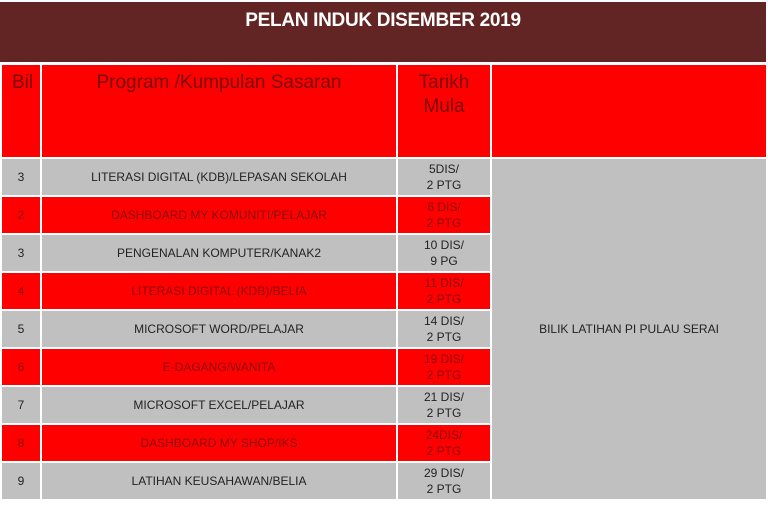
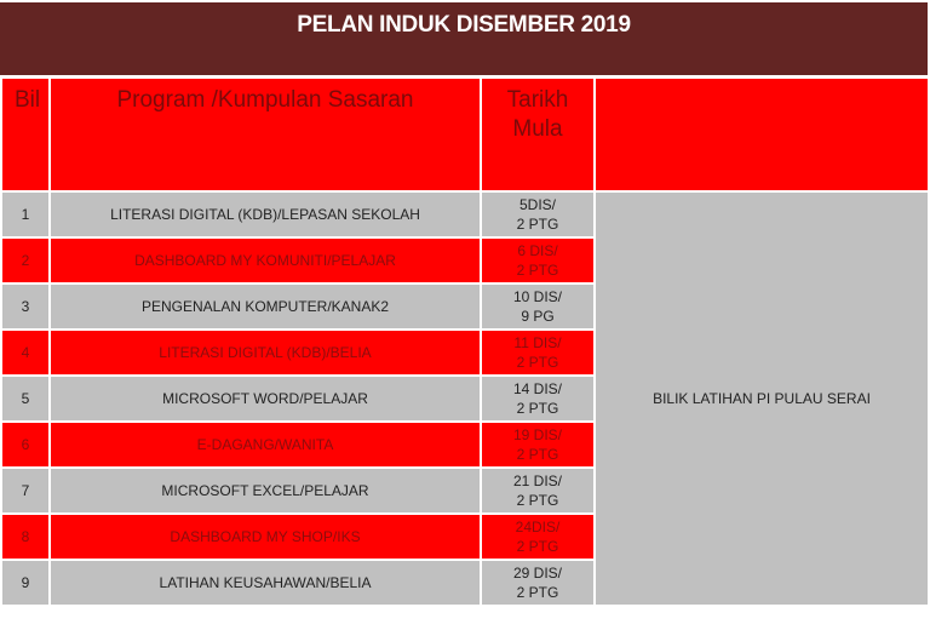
  PELAN INDUK DISEMBER 2019
  Bil	Program /Kumpulan Sasaran	Tarikh Mula
- 3	LITERASI DIGITAL (KDB)/LEPASAN SEKOLAH	5DIS/ 2 PTG	BILIK LATIHAN PI PULAU SERAI
+ 1	LITERASI DIGITAL (KDB)/LEPASAN SEKOLAH	5DIS/ 2 PTG	BILIK LATIHAN PI PULAU SERAI
  2	DASHBOARD MY KOMUNITI/PELAJAR	6 DIS/ 2 PTG
  3	PENGENALAN KOMPUTER/KANAK2	10 DIS/ 9 PG
  4	LITERASI DIGITAL (KDB)/BELIA	11 DIS/ 2 PTG
  5	MICROSOFT WORD/PELAJAR	14 DIS/ 2 PTG
  6	E-DAGANG/WANITA	19 DIS/ 2 PTG
  7	MICROSOFT EXCEL/PELAJAR	21 DIS/ 2 PTG
  8	DASHBOARD MY SHOP/IKS	24DIS/ 2 PTG
  9	LATIHAN KEUSAHAWAN/BELIA	29 DIS/ 2 PTG
